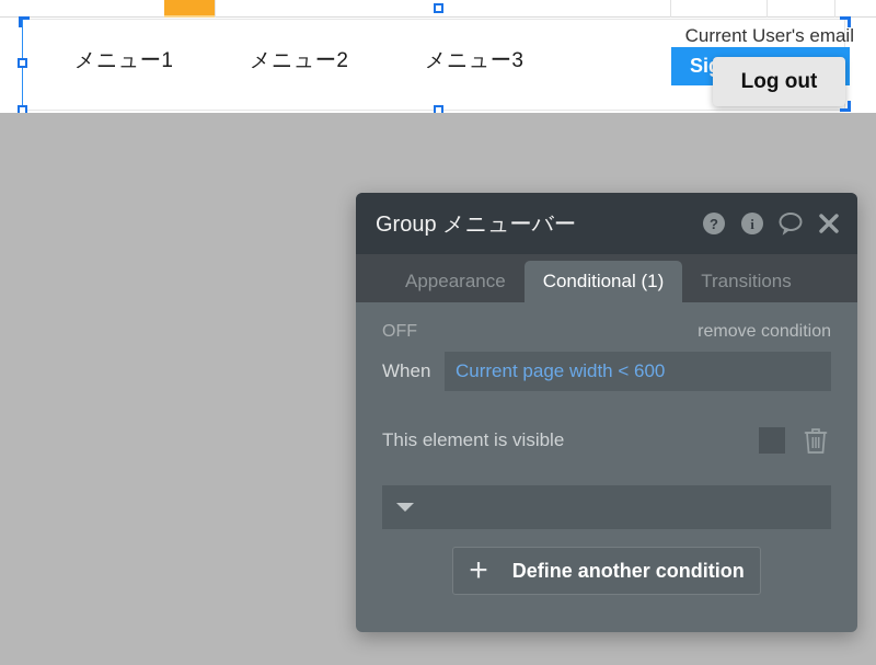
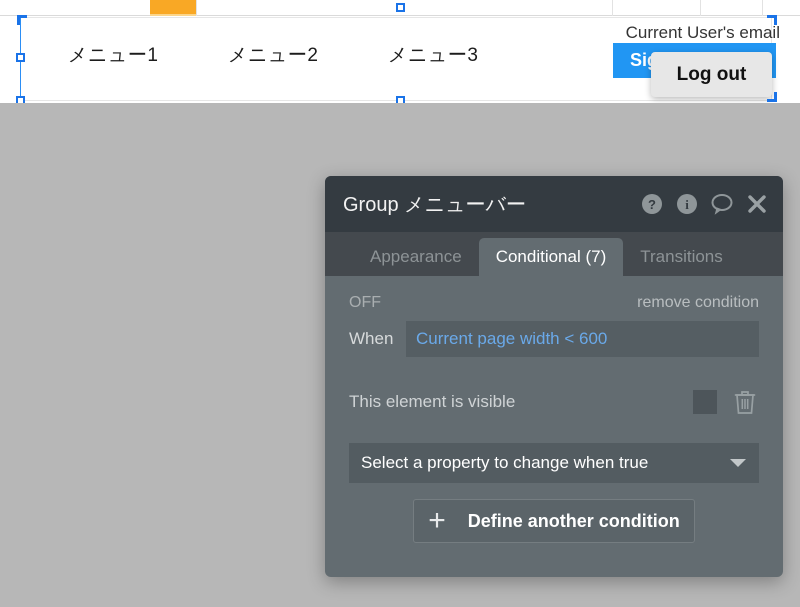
  メニュー1
  メニュー2
  メニュー3
  Current User's email
  Log out
  Group メニューバー
  ?
  i
  Appearance
- Conditional (1)
+ Conditional (7)
  Transitions
  OFF
  remove condition
  When
  Current page width < 600
  This element is visible
+ Select a property to change when true
  +
  Define another condition
